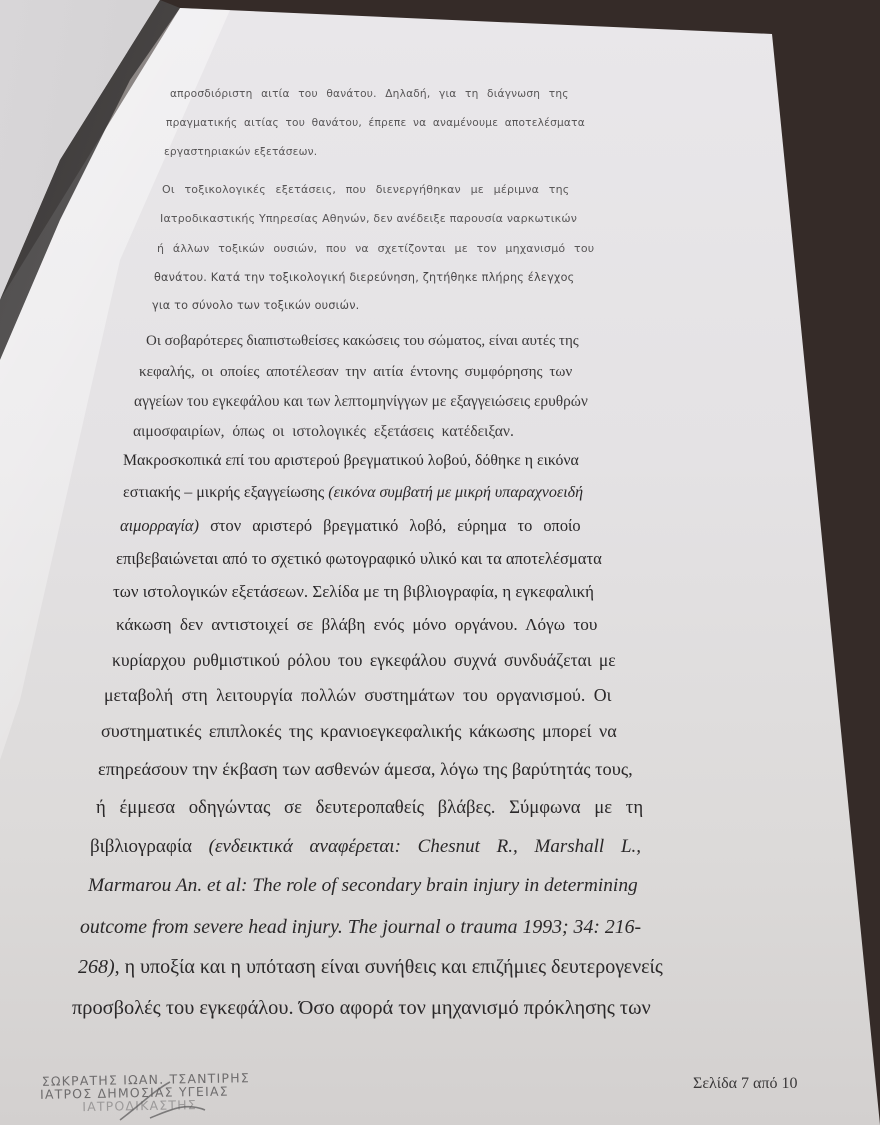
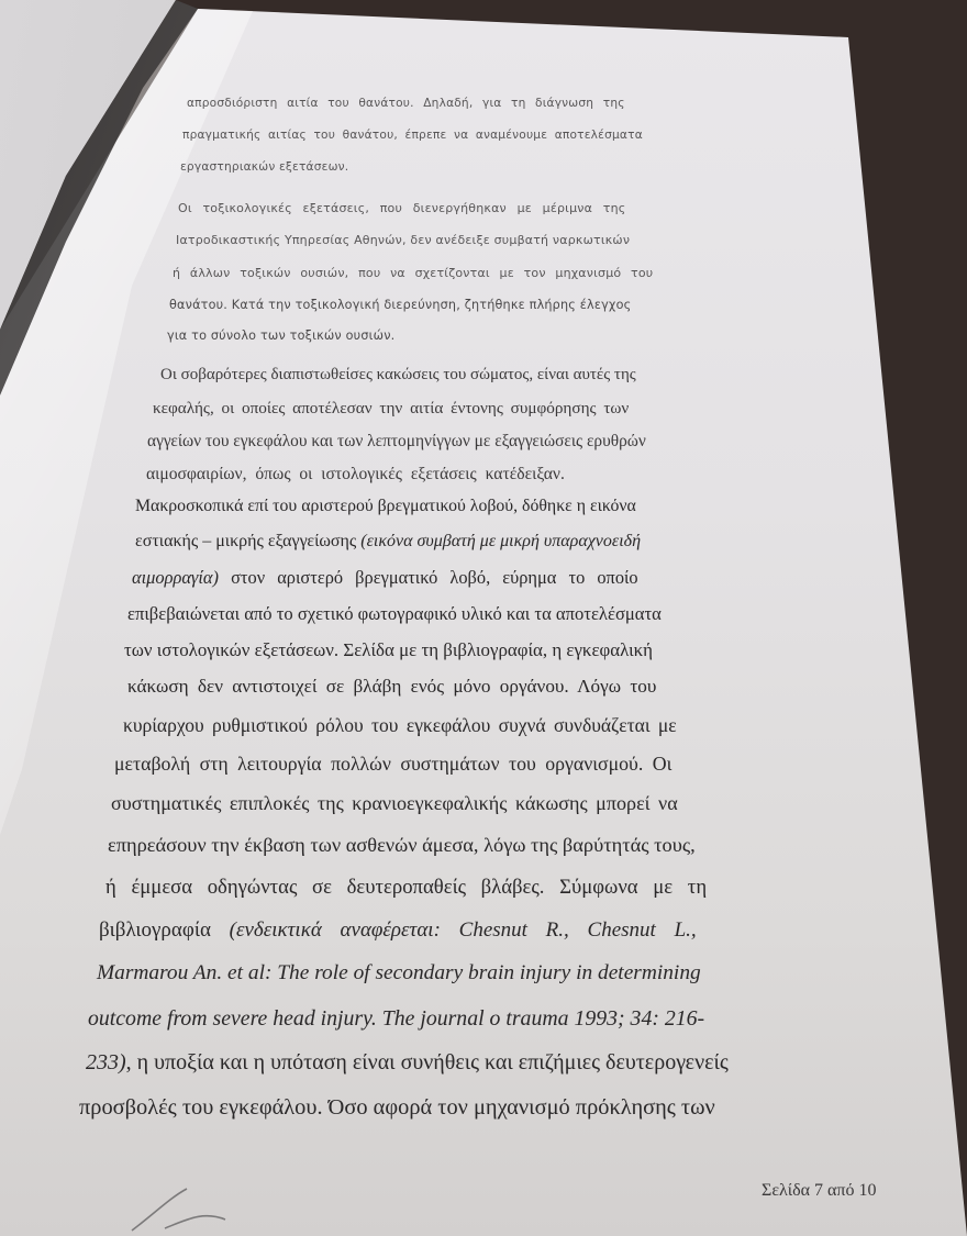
  απροσδιόριστη αιτία του θανάτου. Δηλαδή, για τη διάγνωση της
  πραγματικής αιτίας του θανάτου, έπρεπε να αναμένουμε αποτελέσματα
  εργαστηριακών εξετάσεων.
  Οι τοξικολογικές εξετάσεις, που διενεργήθηκαν με μέριμνα της
- Ιατροδικαστικής Υπηρεσίας Αθηνών, δεν ανέδειξε παρουσία ναρκωτικών
+ Ιατροδικαστικής Υπηρεσίας Αθηνών, δεν ανέδειξε συμβατή ναρκωτικών
  ή άλλων τοξικών ουσιών, που να σχετίζονται με τον μηχανισμό του
  θανάτου. Κατά την τοξικολογική διερεύνηση, ζητήθηκε πλήρης έλεγχος
  για το σύνολο των τοξικών ουσιών.
  Οι σοβαρότερες διαπιστωθείσες κακώσεις του σώματος, είναι αυτές της
  κεφαλής, οι οποίες αποτέλεσαν την αιτία έντονης συμφόρησης των
  αγγείων του εγκεφάλου και των λεπτομηνίγγων με εξαγγειώσεις ερυθρών
  αιμοσφαιρίων, όπως οι ιστολογικές εξετάσεις κατέδειξαν.
  Μακροσκοπικά επί του αριστερού βρεγματικού λοβού, δόθηκε η εικόνα
  εστιακής – μικρής εξαγγείωσης (εικόνα συμβατή με μικρή υπαραχνοειδή
  αιμορραγία) στον αριστερό βρεγματικό λοβό, εύρημα το οποίο
  επιβεβαιώνεται από το σχετικό φωτογραφικό υλικό και τα αποτελέσματα
  των ιστολογικών εξετάσεων. Σελίδα με τη βιβλιογραφία, η εγκεφαλική
  κάκωση δεν αντιστοιχεί σε βλάβη ενός μόνο οργάνου. Λόγω του
  κυρίαρχου ρυθμιστικού ρόλου του εγκεφάλου συχνά συνδυάζεται με
  μεταβολή στη λειτουργία πολλών συστημάτων του οργανισμού. Οι
  συστηματικές επιπλοκές της κρανιοεγκεφαλικής κάκωσης μπορεί να
  επηρεάσουν την έκβαση των ασθενών άμεσα, λόγω της βαρύτητάς τους,
  ή έμμεσα οδηγώντας σε δευτεροπαθείς βλάβες. Σύμφωνα με τη
- βιβλιογραφία (ενδεικτικά αναφέρεται: Chesnut R., Marshall L.,
+ βιβλιογραφία (ενδεικτικά αναφέρεται: Chesnut R., Chesnut L.,
  Marmarou An. et al: The role of secondary brain injury in determining
  outcome from severe head injury. The journal o trauma 1993; 34: 216-
- 268), η υποξία και η υπόταση είναι συνήθεις και επιζήμιες δευτερογενείς
+ 233), η υποξία και η υπόταση είναι συνήθεις και επιζήμιες δευτερογενείς
  προσβολές του εγκεφάλου. Όσο αφορά τον μηχανισμό πρόκλησης των
- ΣΩΚΡΑΤΗΣ ΙΩΑΝ. ΤΣΑΝΤΙΡΗΣ
- ΙΑΤΡΟΣ ΔΗΜΟΣΙΑΣ ΥΓΕΙΑΣ
- ΙΑΤΡΟΔΙΚΑΣΤΗΣ
  Σελίδα 7 από 10
